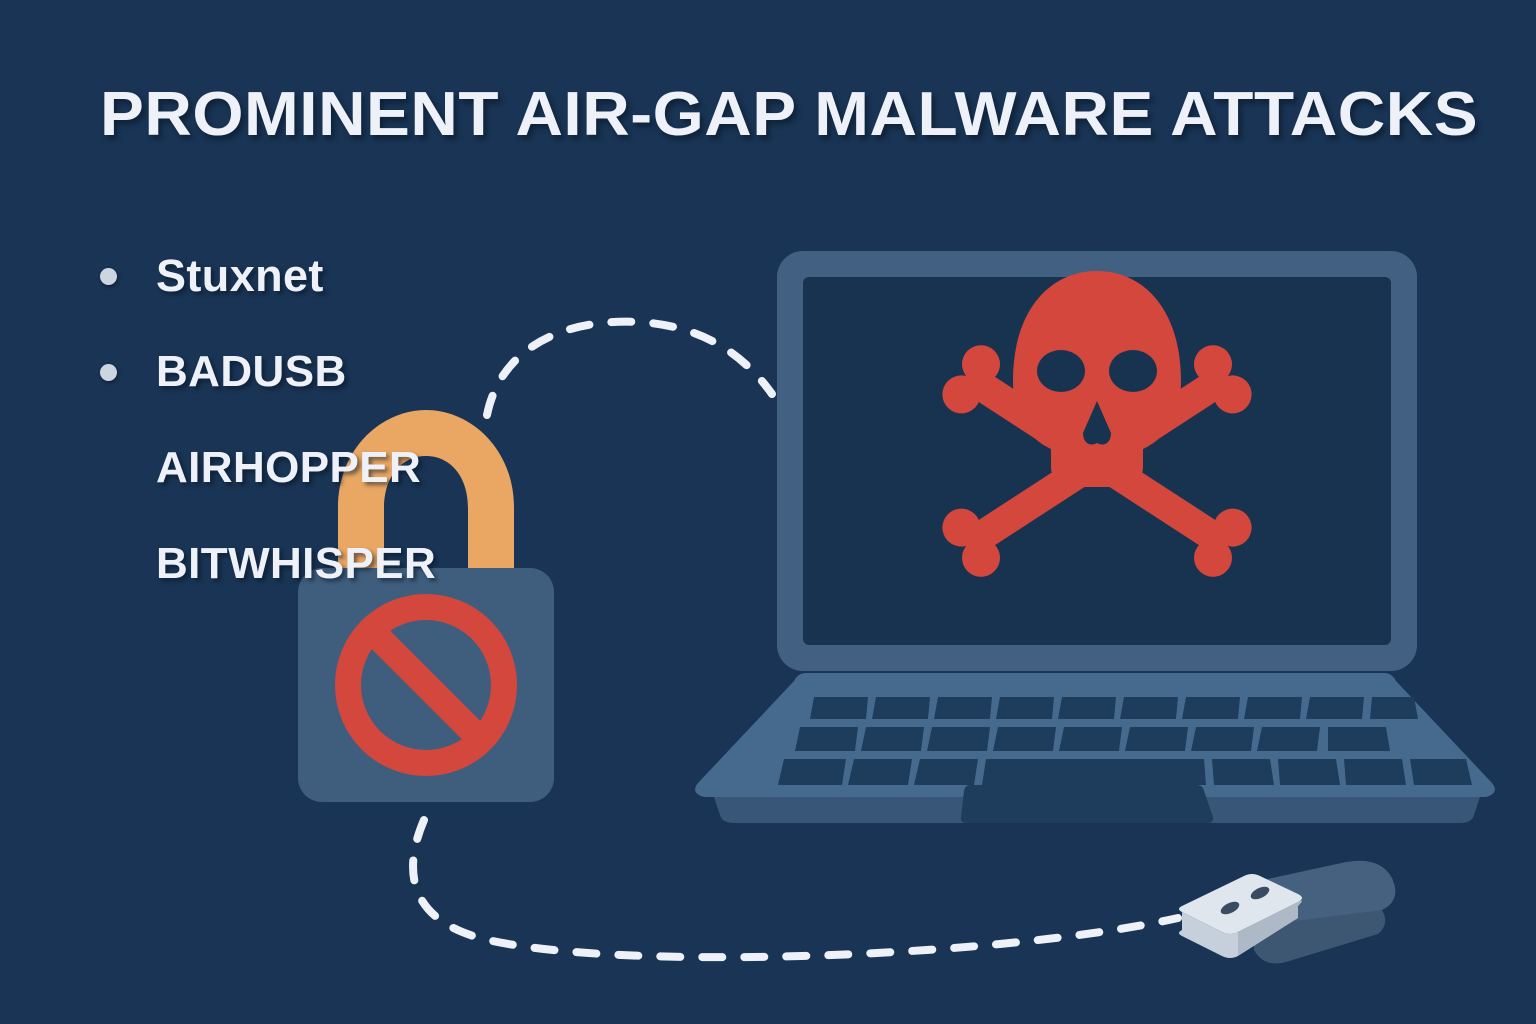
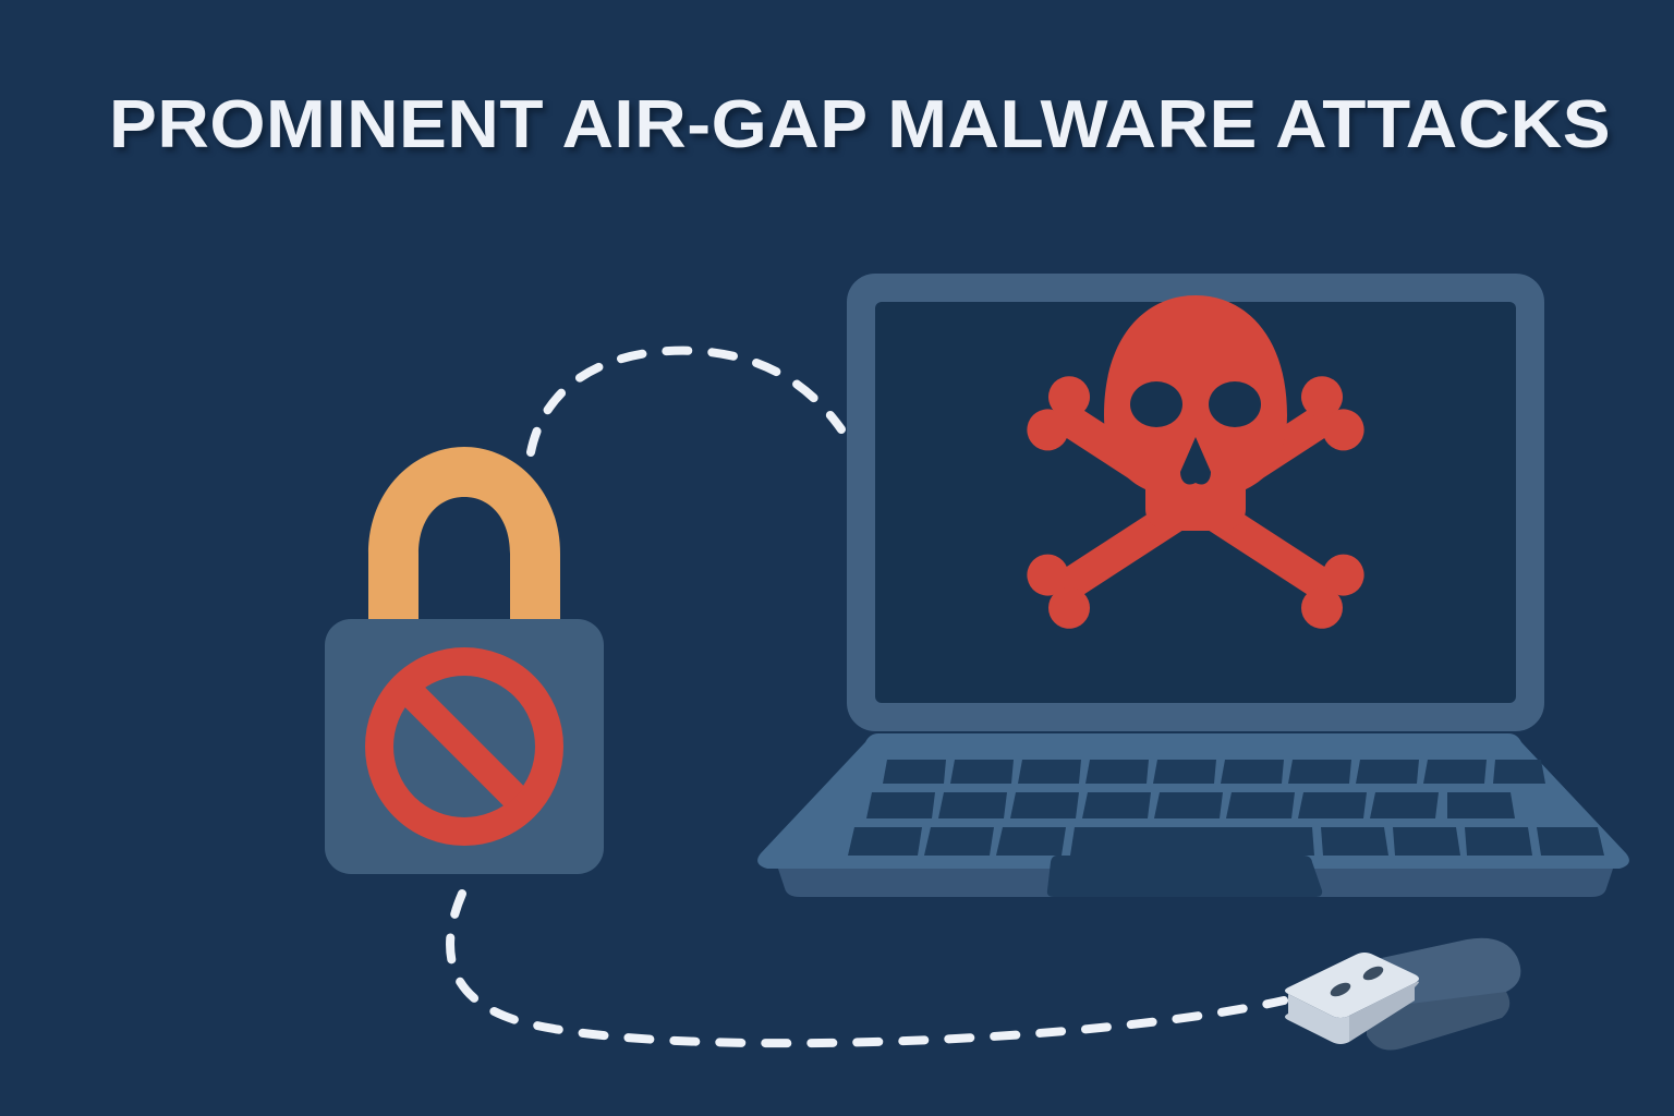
  PROMINENT AIR-GAP MALWARE ATTACKS
- Stuxnet
- BADUSB
- AIRHOPPER
- BITWHISPER
